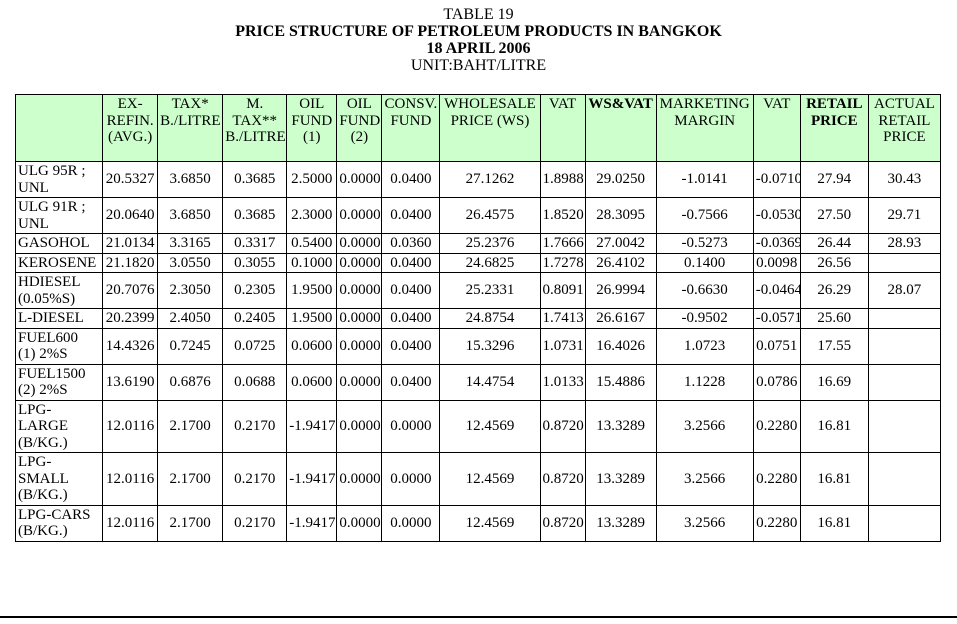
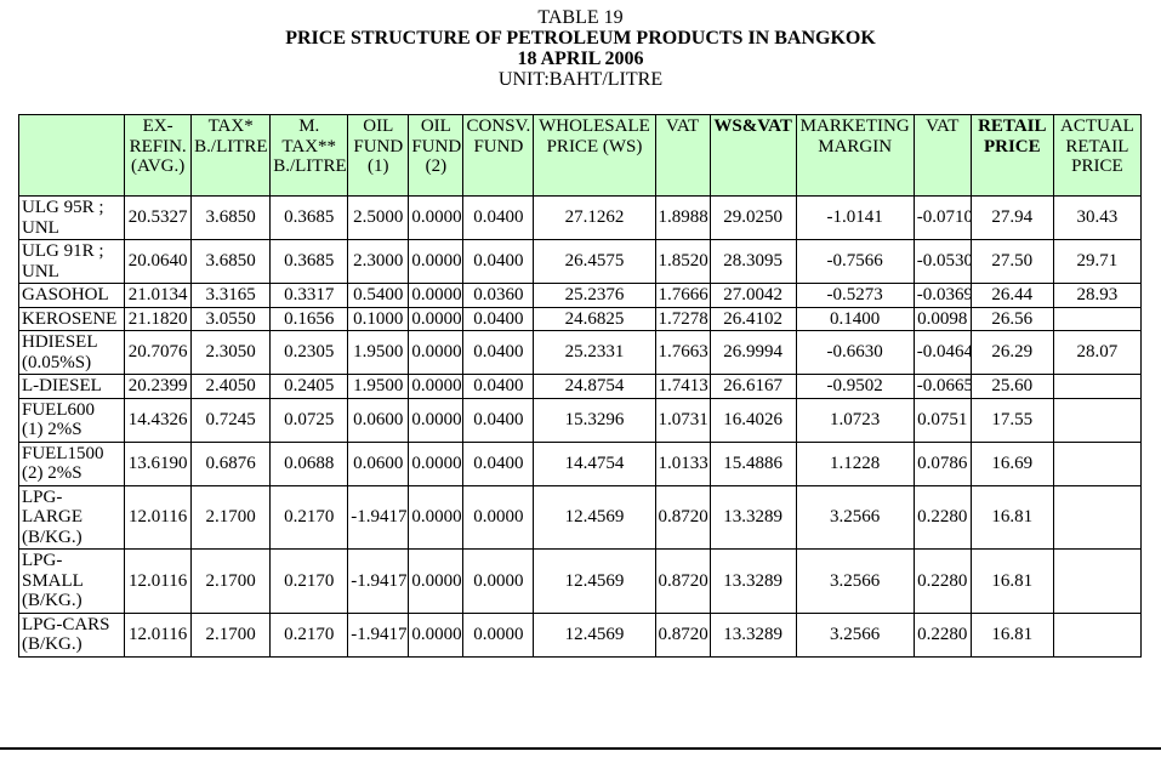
  TABLE 19
  PRICE STRUCTURE OF PETROLEUM PRODUCTS IN BANGKOK
  18 APRIL 2006
  UNIT:BAHT/LITRE
  	EX- REFIN. (AVG.)	TAX* B./LITRE	M. TAX** B./LITRE	OIL FUND (1)	OIL FUND (2)	CONSV. FUND	WHOLESALE PRICE (WS)	VAT	WS&VAT	MARKETING MARGIN	VAT	RETAIL PRICE	ACTUAL RETAIL PRICE
  ULG 95R ; UNL	20.5327	3.6850	0.3685	2.5000	0.0000	0.0400	27.1262	1.8988	29.0250	-1.0141	-0.0710	27.94	30.43
  ULG 91R ; UNL	20.0640	3.6850	0.3685	2.3000	0.0000	0.0400	26.4575	1.8520	28.3095	-0.7566	-0.0530	27.50	29.71
  GASOHOL	21.0134	3.3165	0.3317	0.5400	0.0000	0.0360	25.2376	1.7666	27.0042	-0.5273	-0.0369	26.44	28.93
- KEROSENE	21.1820	3.0550	0.3055	0.1000	0.0000	0.0400	24.6825	1.7278	26.4102	0.1400	0.0098	26.56
+ KEROSENE	21.1820	3.0550	0.1656	0.1000	0.0000	0.0400	24.6825	1.7278	26.4102	0.1400	0.0098	26.56
- HDIESEL (0.05%S)	20.7076	2.3050	0.2305	1.9500	0.0000	0.0400	25.2331	0.8091	26.9994	-0.6630	-0.0464	26.29	28.07
+ HDIESEL (0.05%S)	20.7076	2.3050	0.2305	1.9500	0.0000	0.0400	25.2331	1.7663	26.9994	-0.6630	-0.0464	26.29	28.07
- L-DIESEL	20.2399	2.4050	0.2405	1.9500	0.0000	0.0400	24.8754	1.7413	26.6167	-0.9502	-0.0571	25.60
+ L-DIESEL	20.2399	2.4050	0.2405	1.9500	0.0000	0.0400	24.8754	1.7413	26.6167	-0.9502	-0.0665	25.60
  FUEL600 (1) 2%S	14.4326	0.7245	0.0725	0.0600	0.0000	0.0400	15.3296	1.0731	16.4026	1.0723	0.0751	17.55
  FUEL1500 (2) 2%S	13.6190	0.6876	0.0688	0.0600	0.0000	0.0400	14.4754	1.0133	15.4886	1.1228	0.0786	16.69
  LPG- LARGE (B/KG.)	12.0116	2.1700	0.2170	-1.9417	0.0000	0.0000	12.4569	0.8720	13.3289	3.2566	0.2280	16.81
  LPG- SMALL (B/KG.)	12.0116	2.1700	0.2170	-1.9417	0.0000	0.0000	12.4569	0.8720	13.3289	3.2566	0.2280	16.81
  LPG-CARS (B/KG.)	12.0116	2.1700	0.2170	-1.9417	0.0000	0.0000	12.4569	0.8720	13.3289	3.2566	0.2280	16.81
